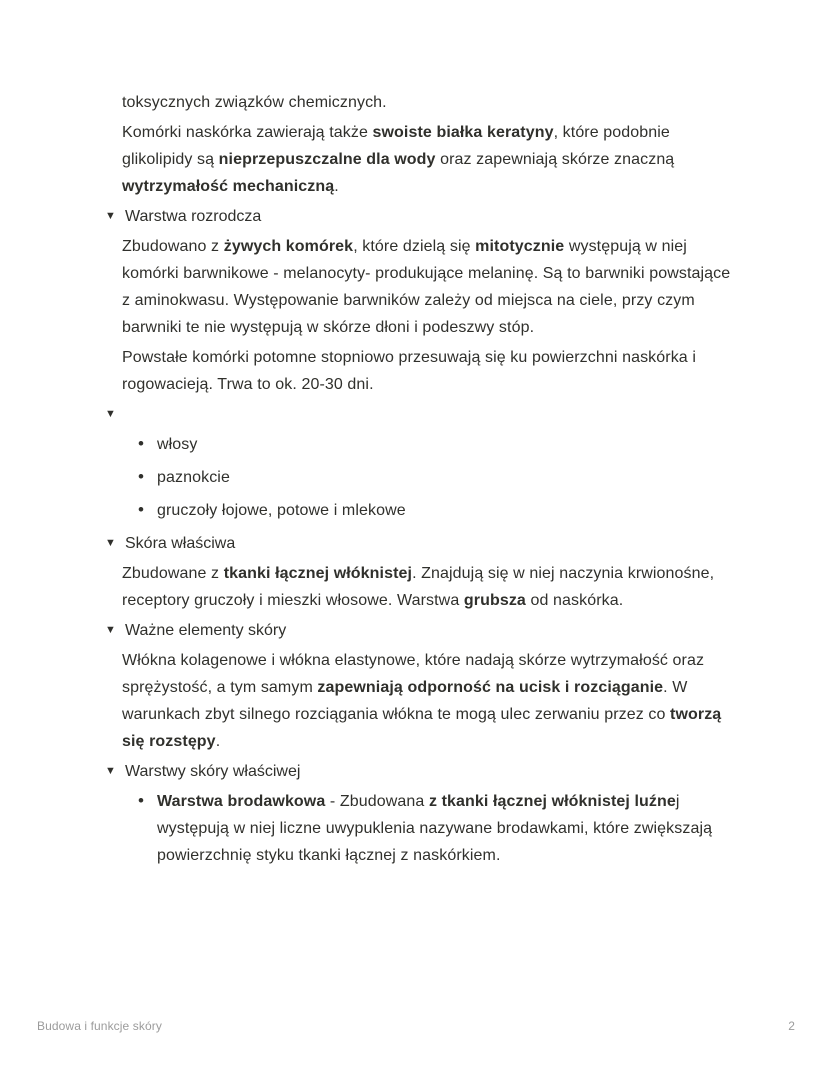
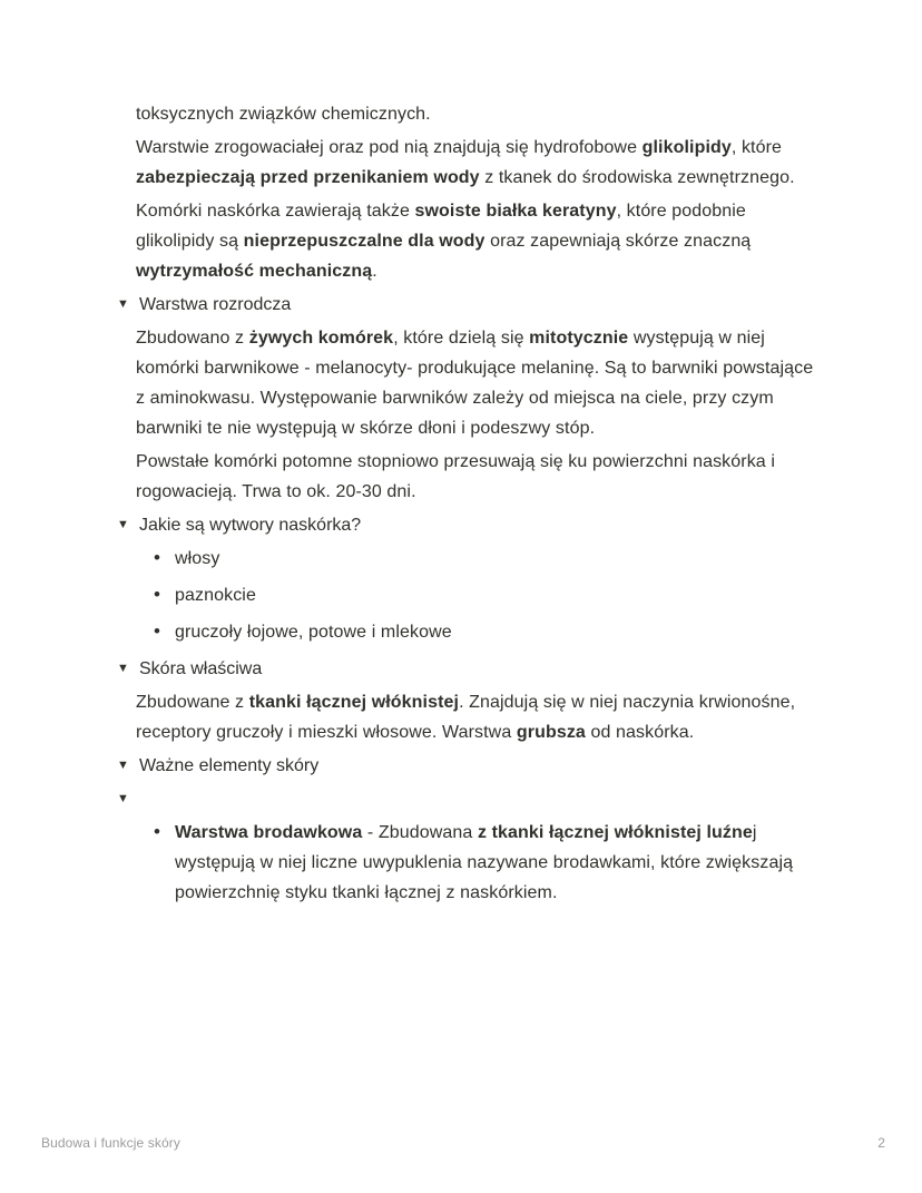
  toksycznych związków chemicznych.
+ Warstwie zrogowaciałej oraz pod nią znajdują się hydrofobowe glikolipidy, które zabezpieczają przed przenikaniem wody z tkanek do środowiska zewnętrznego.
  Komórki naskórka zawierają także swoiste białka keratyny, które podobnie glikolipidy są nieprzepuszczalne dla wody oraz zapewniają skórze znaczną wytrzymałość mechaniczną.
  ▼
  Warstwa rozrodcza
  Zbudowano z żywych komórek, które dzielą się mitotycznie występują w niej komórki barwnikowe - melanocyty- produkujące melaninę. Są to barwniki powstające z aminokwasu. Występowanie barwników zależy od miejsca na ciele, przy czym barwniki te nie występują w skórze dłoni i podeszwy stóp.
  Powstałe komórki potomne stopniowo przesuwają się ku powierzchni naskórka i rogowacieją. Trwa to ok. 20-30 dni.
  ▼
+ Jakie są wytwory naskórka?
  •
  włosy
  •
  paznokcie
  •
  gruczoły łojowe, potowe i mlekowe
  ▼
  Skóra właściwa
  Zbudowane z tkanki łącznej włóknistej. Znajdują się w niej naczynia krwionośne, receptory gruczoły i mieszki włosowe. Warstwa grubsza od naskórka.
  ▼
  Ważne elementy skóry
- Włókna kolagenowe i włókna elastynowe, które nadają skórze wytrzymałość oraz sprężystość, a tym samym zapewniają odporność na ucisk i rozciąganie. W warunkach zbyt silnego rozciągania włókna te mogą ulec zerwaniu przez co tworzą się rozstępy.
  ▼
- Warstwy skóry właściwej
  •
  Warstwa brodawkowa - Zbudowana z tkanki łącznej włóknistej luźnej występują w niej liczne uwypuklenia nazywane brodawkami, które zwiększają powierzchnię styku tkanki łącznej z naskórkiem.
  Budowa i funkcje skóry
  2
